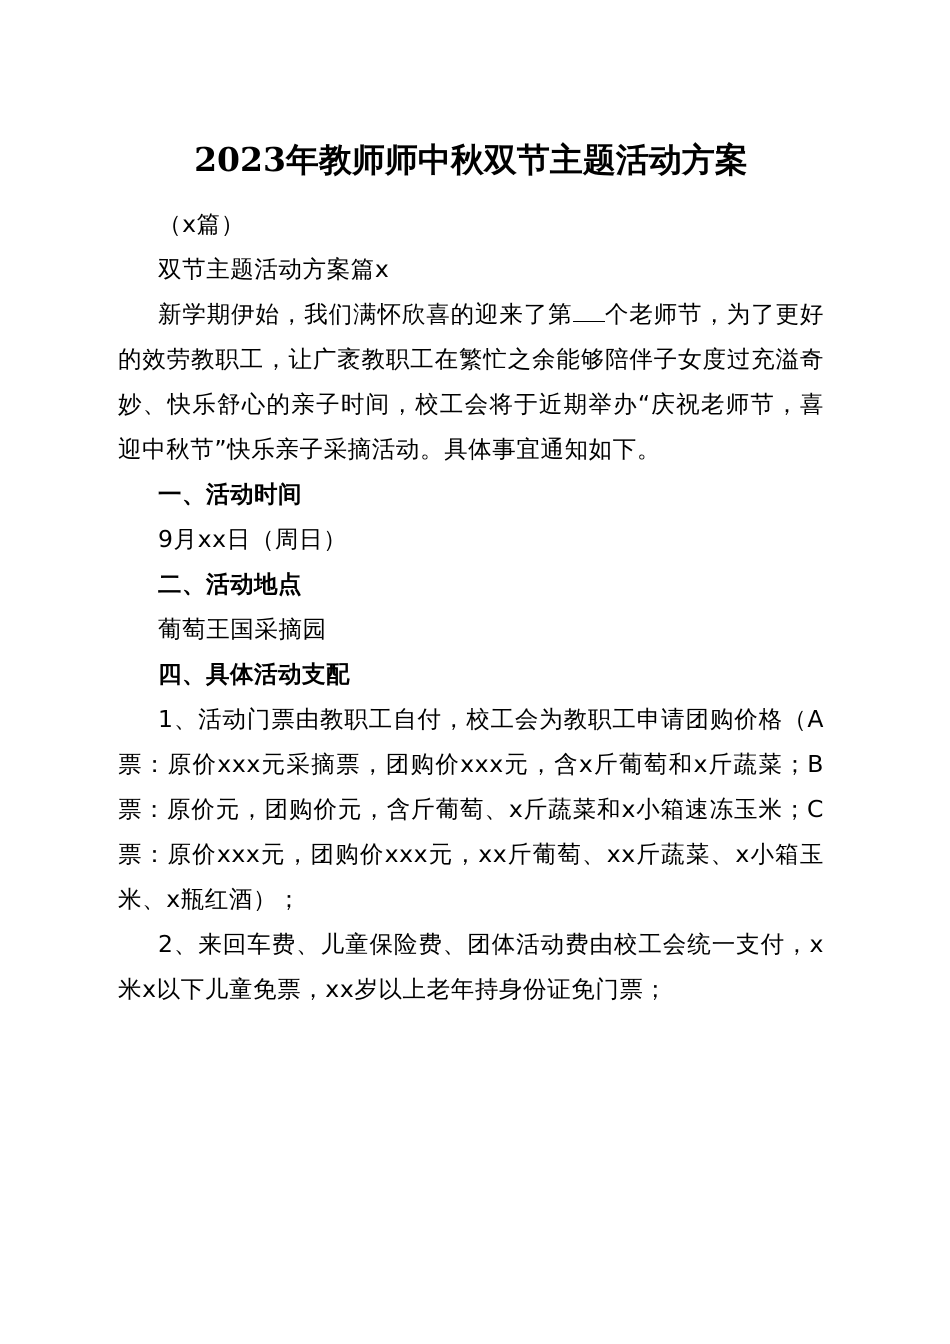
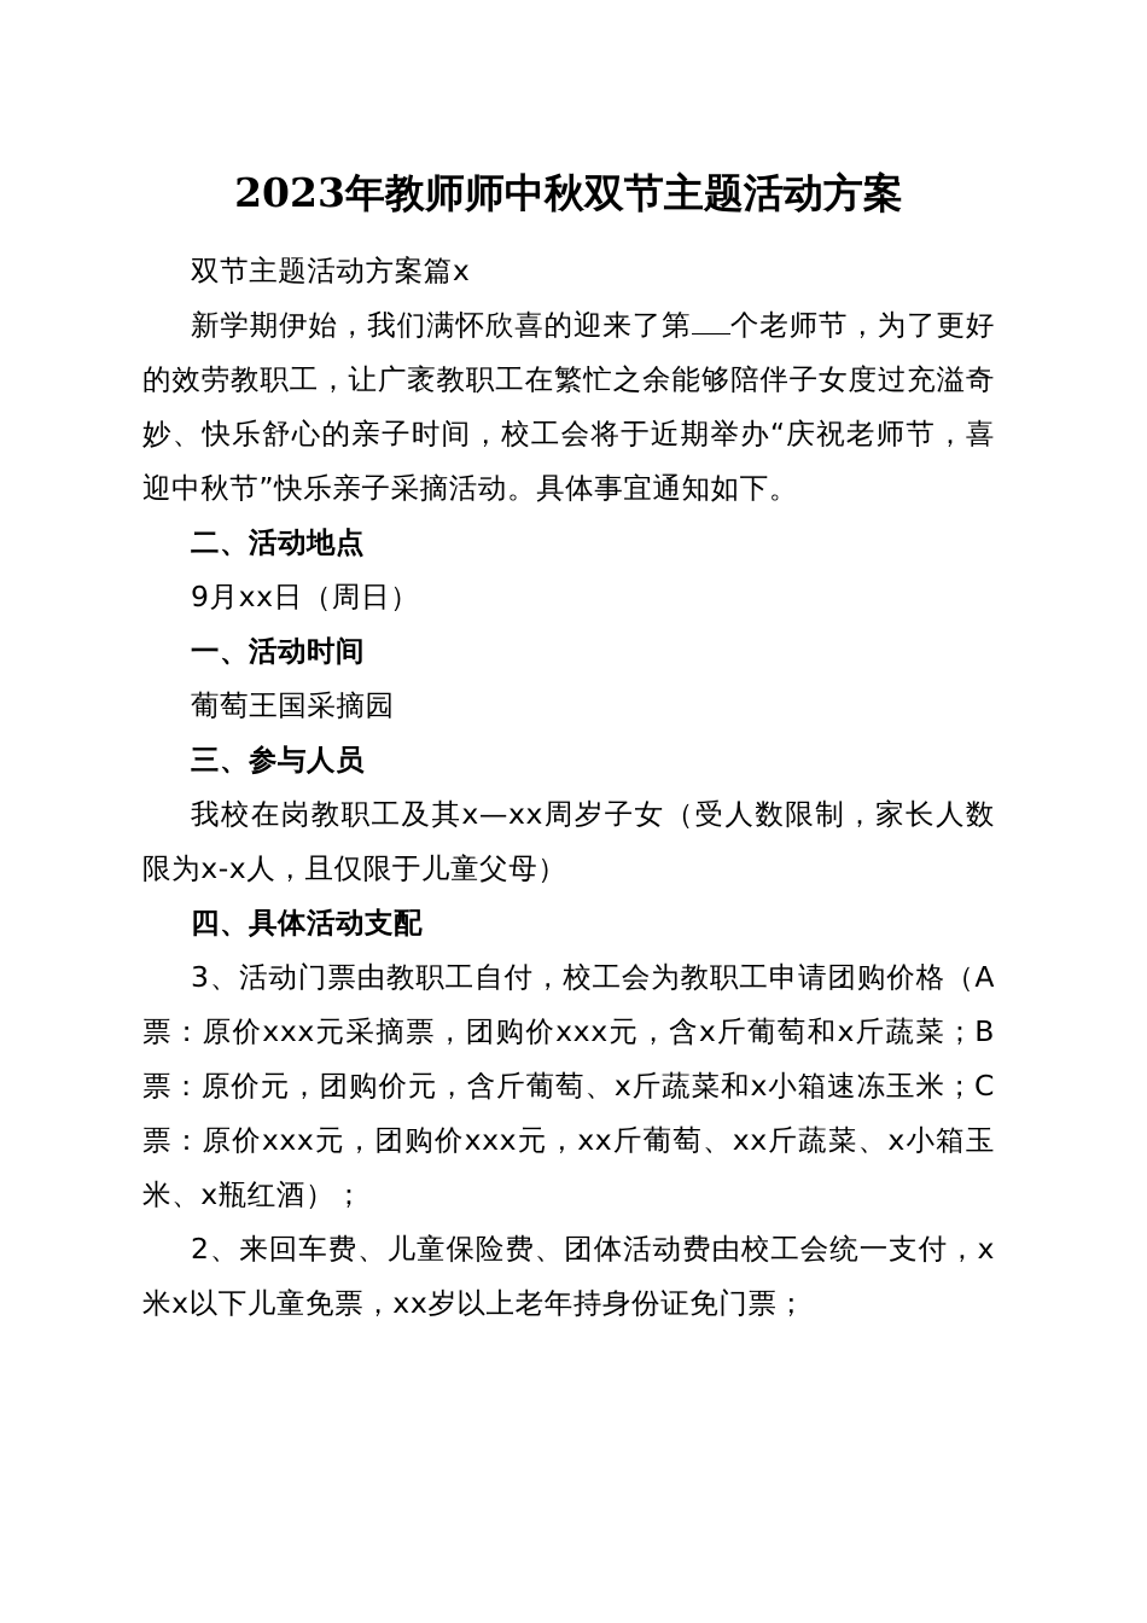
  2023年教师师中秋双节主题活动方案
- （x篇）
  双节主题活动方案篇x
  新学期伊始，我们满怀欣喜的迎来了第 个老师节，为了更好的效劳教职工，让广袤教职工在繁忙之余能够陪伴子女度过充溢奇妙、快乐舒心的亲子时间，校工会将于近期举办“庆祝老师节，喜迎中秋节”快乐亲子采摘活动。具体事宜通知如下。
- 一、活动时间
+ 二、活动地点
  9月xx日（周日）
- 二、活动地点
+ 一、活动时间
  葡萄王国采摘园
+ 三、参与人员
+ 我校在岗教职工及其x—xx周岁子女（受人数限制，家长人数限为x-x人，且仅限于儿童父母）
  四、具体活动支配
- 1、活动门票由教职工自付，校工会为教职工申请团购价格（A票：原价xxx元采摘票，团购价xxx元，含x斤葡萄和x斤蔬菜；B票：原价元，团购价元，含斤葡萄、x斤蔬菜和x小箱速冻玉米；C票：原价xxx元，团购价xxx元，xx斤葡萄、xx斤蔬菜、x小箱玉米、x瓶红酒）；
+ 3、活动门票由教职工自付，校工会为教职工申请团购价格（A票：原价xxx元采摘票，团购价xxx元，含x斤葡萄和x斤蔬菜；B票：原价元，团购价元，含斤葡萄、x斤蔬菜和x小箱速冻玉米；C票：原价xxx元，团购价xxx元，xx斤葡萄、xx斤蔬菜、x小箱玉米、x瓶红酒）；
  2、来回车费、儿童保险费、团体活动费由校工会统一支付，x米x以下儿童免票，xx岁以上老年持身份证免门票；
